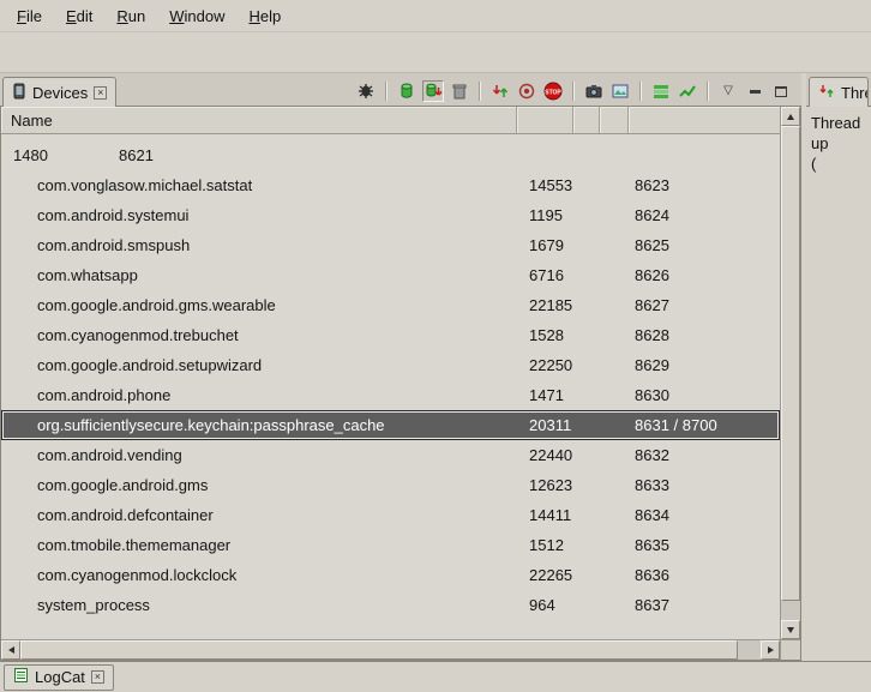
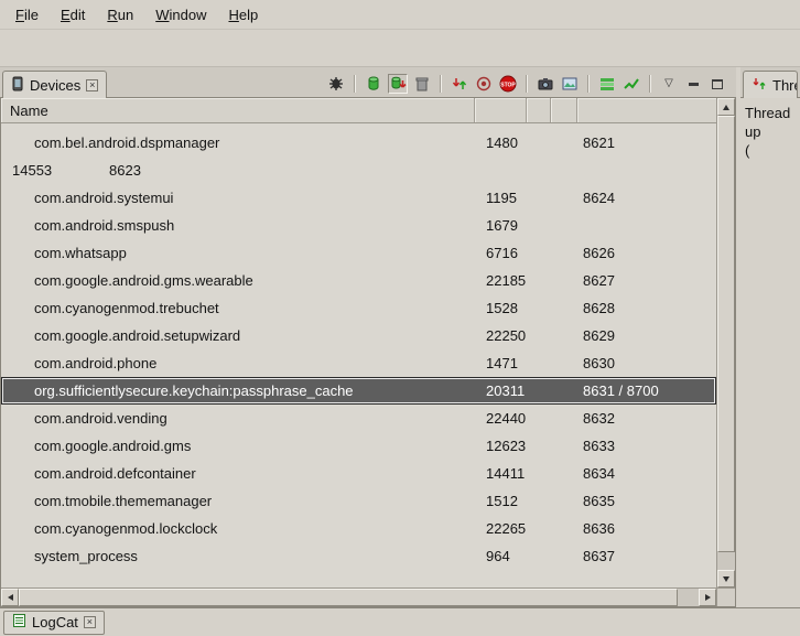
  File
  Edit
  Run
  Window
  Help
  Devices
  ×
  ▽
  Name
+ com.bel.android.dspmanager
  1480
  8621
- com.vonglasow.michael.satstat
  14553
  8623
  com.android.systemui
  1195
  8624
  com.android.smspush
  1679
- 8625
  com.whatsapp
  6716
  8626
  com.google.android.gms.wearable
  22185
  8627
  com.cyanogenmod.trebuchet
  1528
  8628
  com.google.android.setupwizard
  22250
  8629
  com.android.phone
  1471
  8630
  org.sufficientlysecure.keychain:passphrase_cache
  20311
  8631 / 8700
  com.android.vending
  22440
  8632
  com.google.android.gms
  12623
  8633
  com.android.defcontainer
  14411
  8634
  com.tmobile.thememanager
  1512
  8635
  com.cyanogenmod.lockclock
  22265
  8636
  system_process
  964
  8637
  Thread up
  (
  LogCat
  ×
